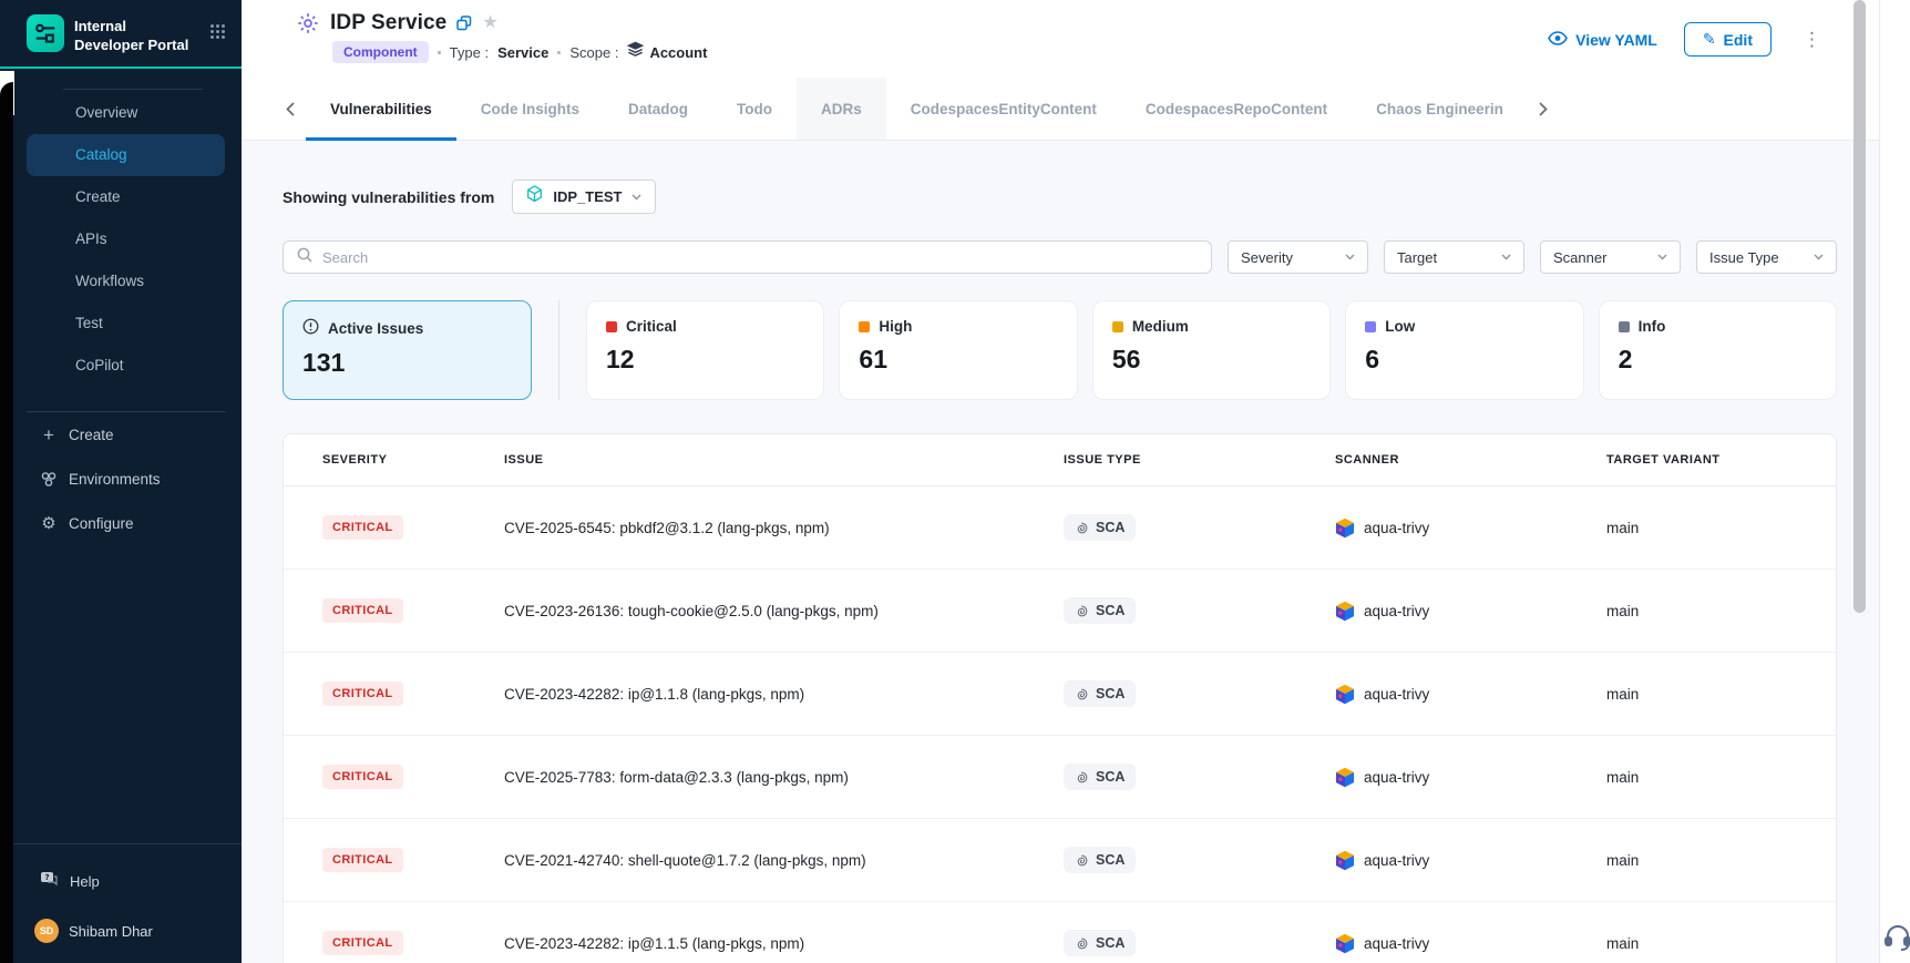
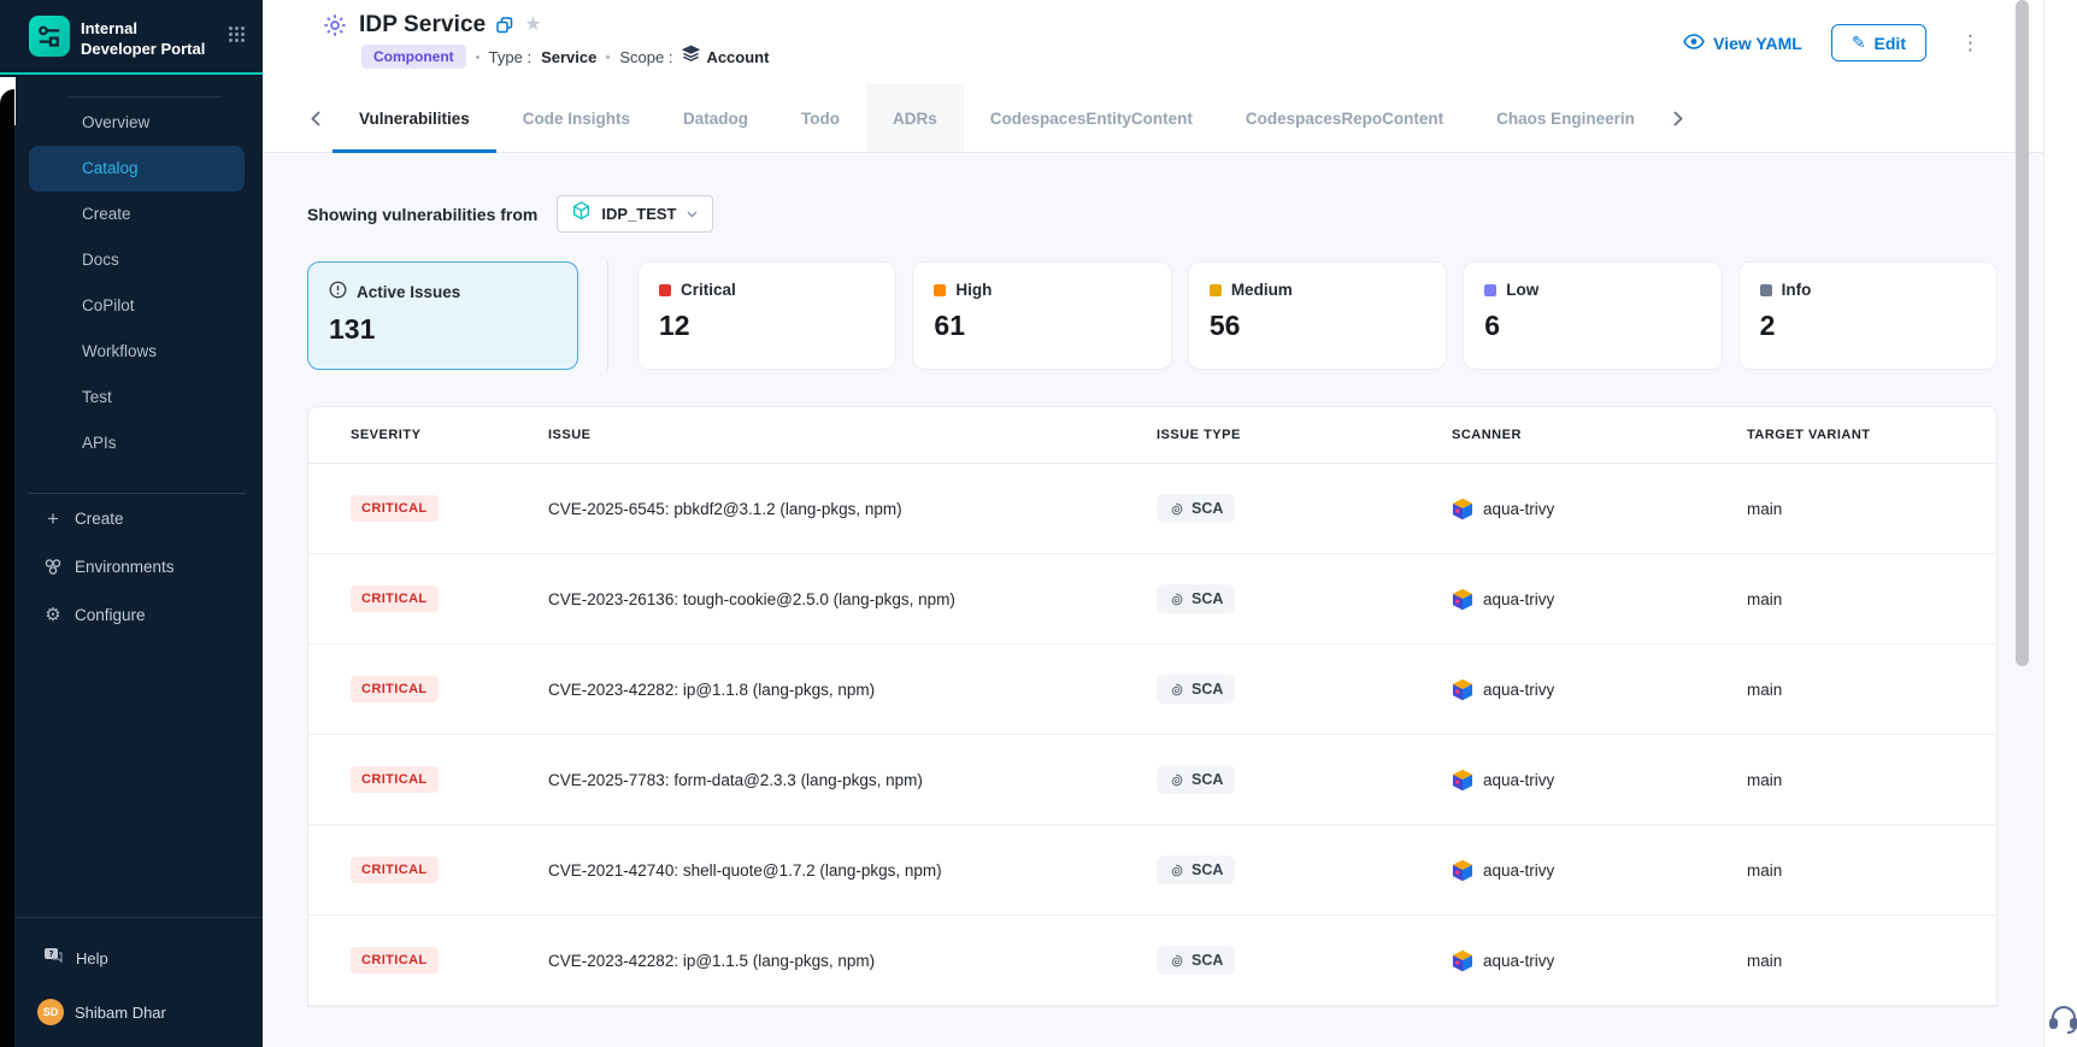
  Internal Developer Portal
  Overview
  Catalog
  Create
+ Docs
- APIs
+ CoPilot
  Workflows
  Test
- CoPilot
+ APIs
  +
  Create
  Environments
  ⚙
  Configure
  ?
  Help
  SD
  Shibam Dhar
  IDP Service
  ★
  Component
  Type :
  Service
  Scope :
  Account
  View YAML
  ✎
  Edit
  ⋮
  Vulnerabilities
  Code Insights
  Datadog
  Todo
  ADRs
  CodespacesEntityContent
  CodespacesRepoContent
  Chaos Engineerin
  Showing vulnerabilities from
  IDP_TEST
- Search
- Severity
- Target
- Scanner
- Issue Type
  Active Issues
  131
  Critical
  12
  High
  61
  Medium
  56
  Low
  6
  Info
  2
  SEVERITY
  ISSUE
  ISSUE TYPE
  SCANNER
  TARGET VARIANT
  CRITICAL
  CVE-2025-6545: pbkdf2@3.1.2 (lang-pkgs, npm)
  SCA
  aqua-trivy
  main
  CRITICAL
  CVE-2023-26136: tough-cookie@2.5.0 (lang-pkgs, npm)
  SCA
  aqua-trivy
  main
  CRITICAL
  CVE-2023-42282: ip@1.1.8 (lang-pkgs, npm)
  SCA
  aqua-trivy
  main
  CRITICAL
  CVE-2025-7783: form-data@2.3.3 (lang-pkgs, npm)
  SCA
  aqua-trivy
  main
  CRITICAL
  CVE-2021-42740: shell-quote@1.7.2 (lang-pkgs, npm)
  SCA
  aqua-trivy
  main
  CRITICAL
  CVE-2023-42282: ip@1.1.5 (lang-pkgs, npm)
  SCA
  aqua-trivy
  main
